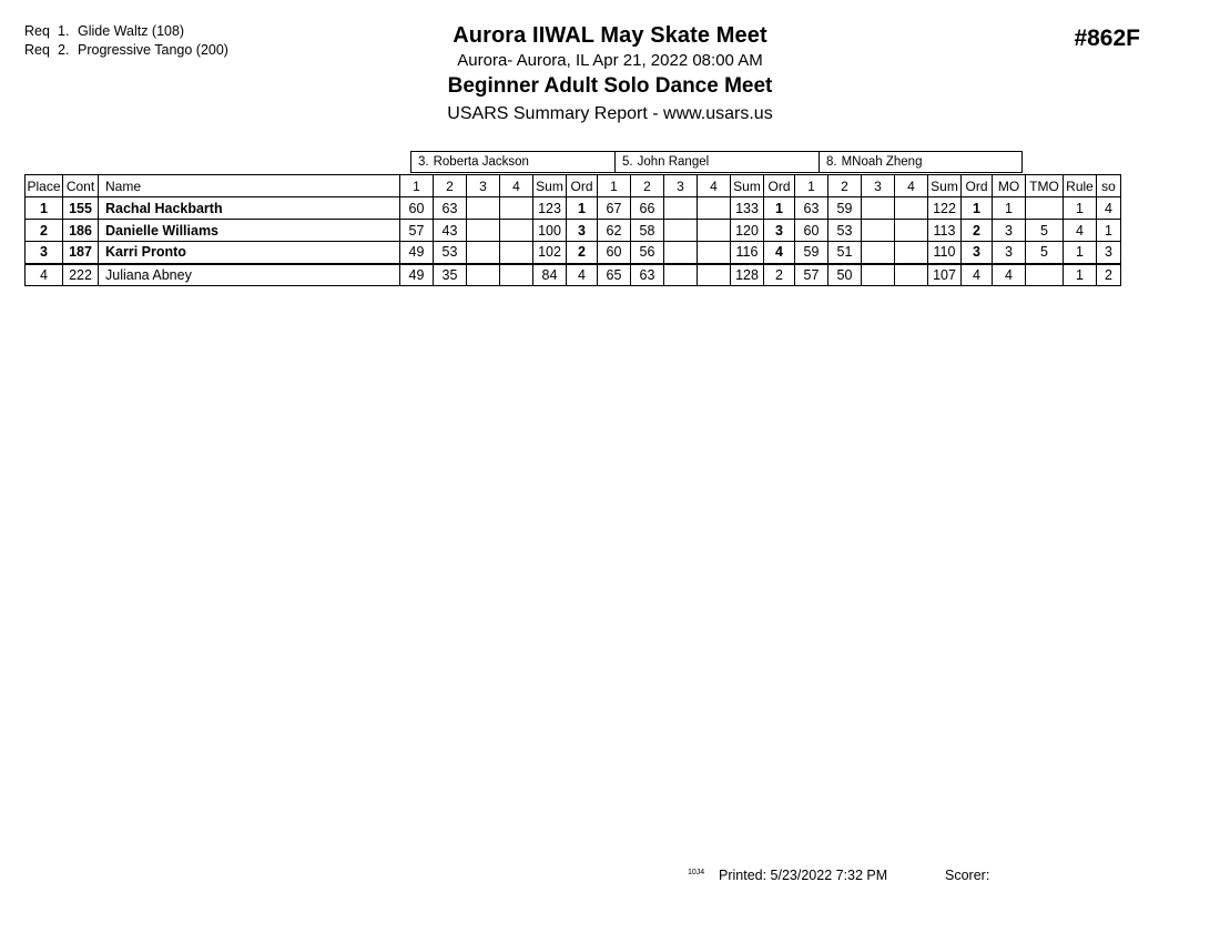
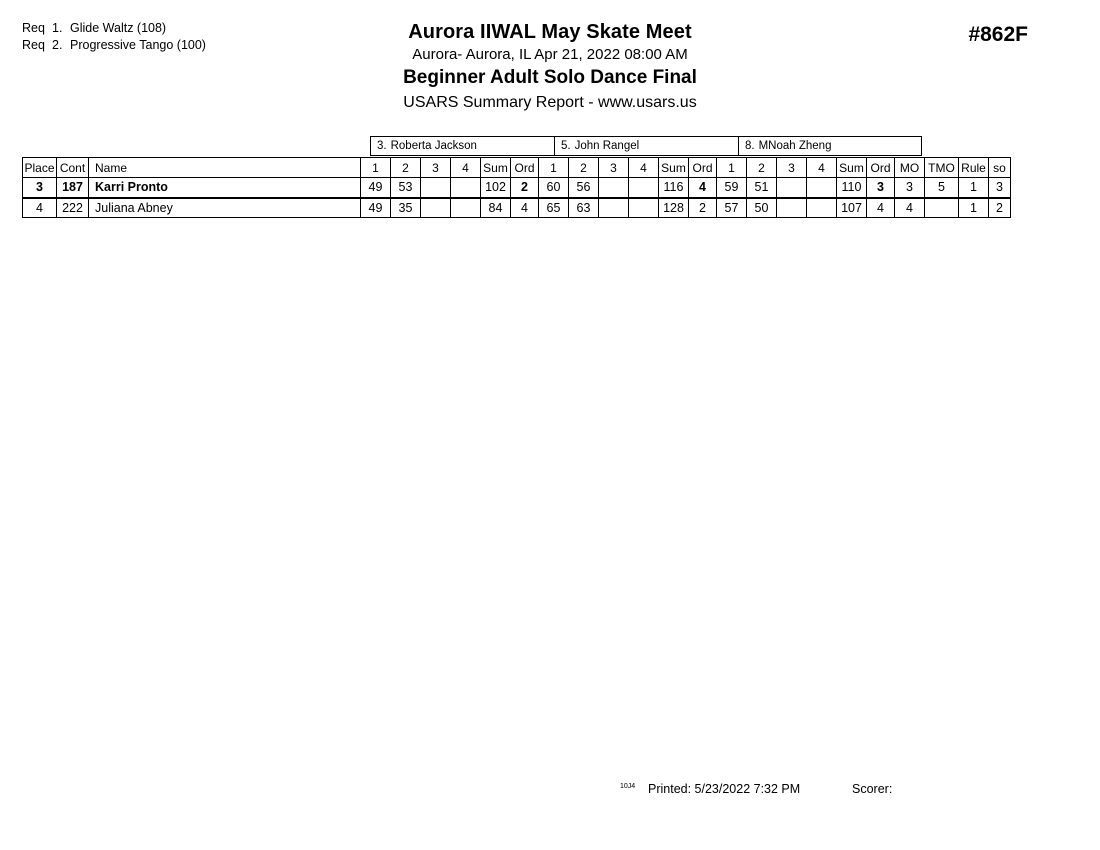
  Req 1. Glide Waltz (108)
- Req 2. Progressive Tango (200)
+ Req 2. Progressive Tango (100)
  Aurora IIWAL May Skate Meet
  Aurora- Aurora, IL Apr 21, 2022 08:00 AM
- Beginner Adult Solo Dance Meet
+ Beginner Adult Solo Dance Final
  USARS Summary Report - www.usars.us
  #862F
  3. Roberta Jackson
  5. John Rangel
  8. MNoah Zheng
  Place	Cont	Name	1	2	3	4	Sum	Ord	1	2	3	4	Sum	Ord	1	2	3	4	Sum	Ord	MO	TMO	Rule	so
- 1	155	Rachal Hackbarth	60	63			123	1	67	66			133	1	63	59			122	1	1		1	4
- 2	186	Danielle Williams	57	43			100	3	62	58			120	3	60	53			113	2	3	5	4	1
  3	187	Karri Pronto	49	53			102	2	60	56			116	4	59	51			110	3	3	5	1	3
  4	222	Juliana Abney	49	35			84	4	65	63			128	2	57	50			107	4	4		1	2
  Printed: 5/23/2022 7:32 PM
  Scorer:
